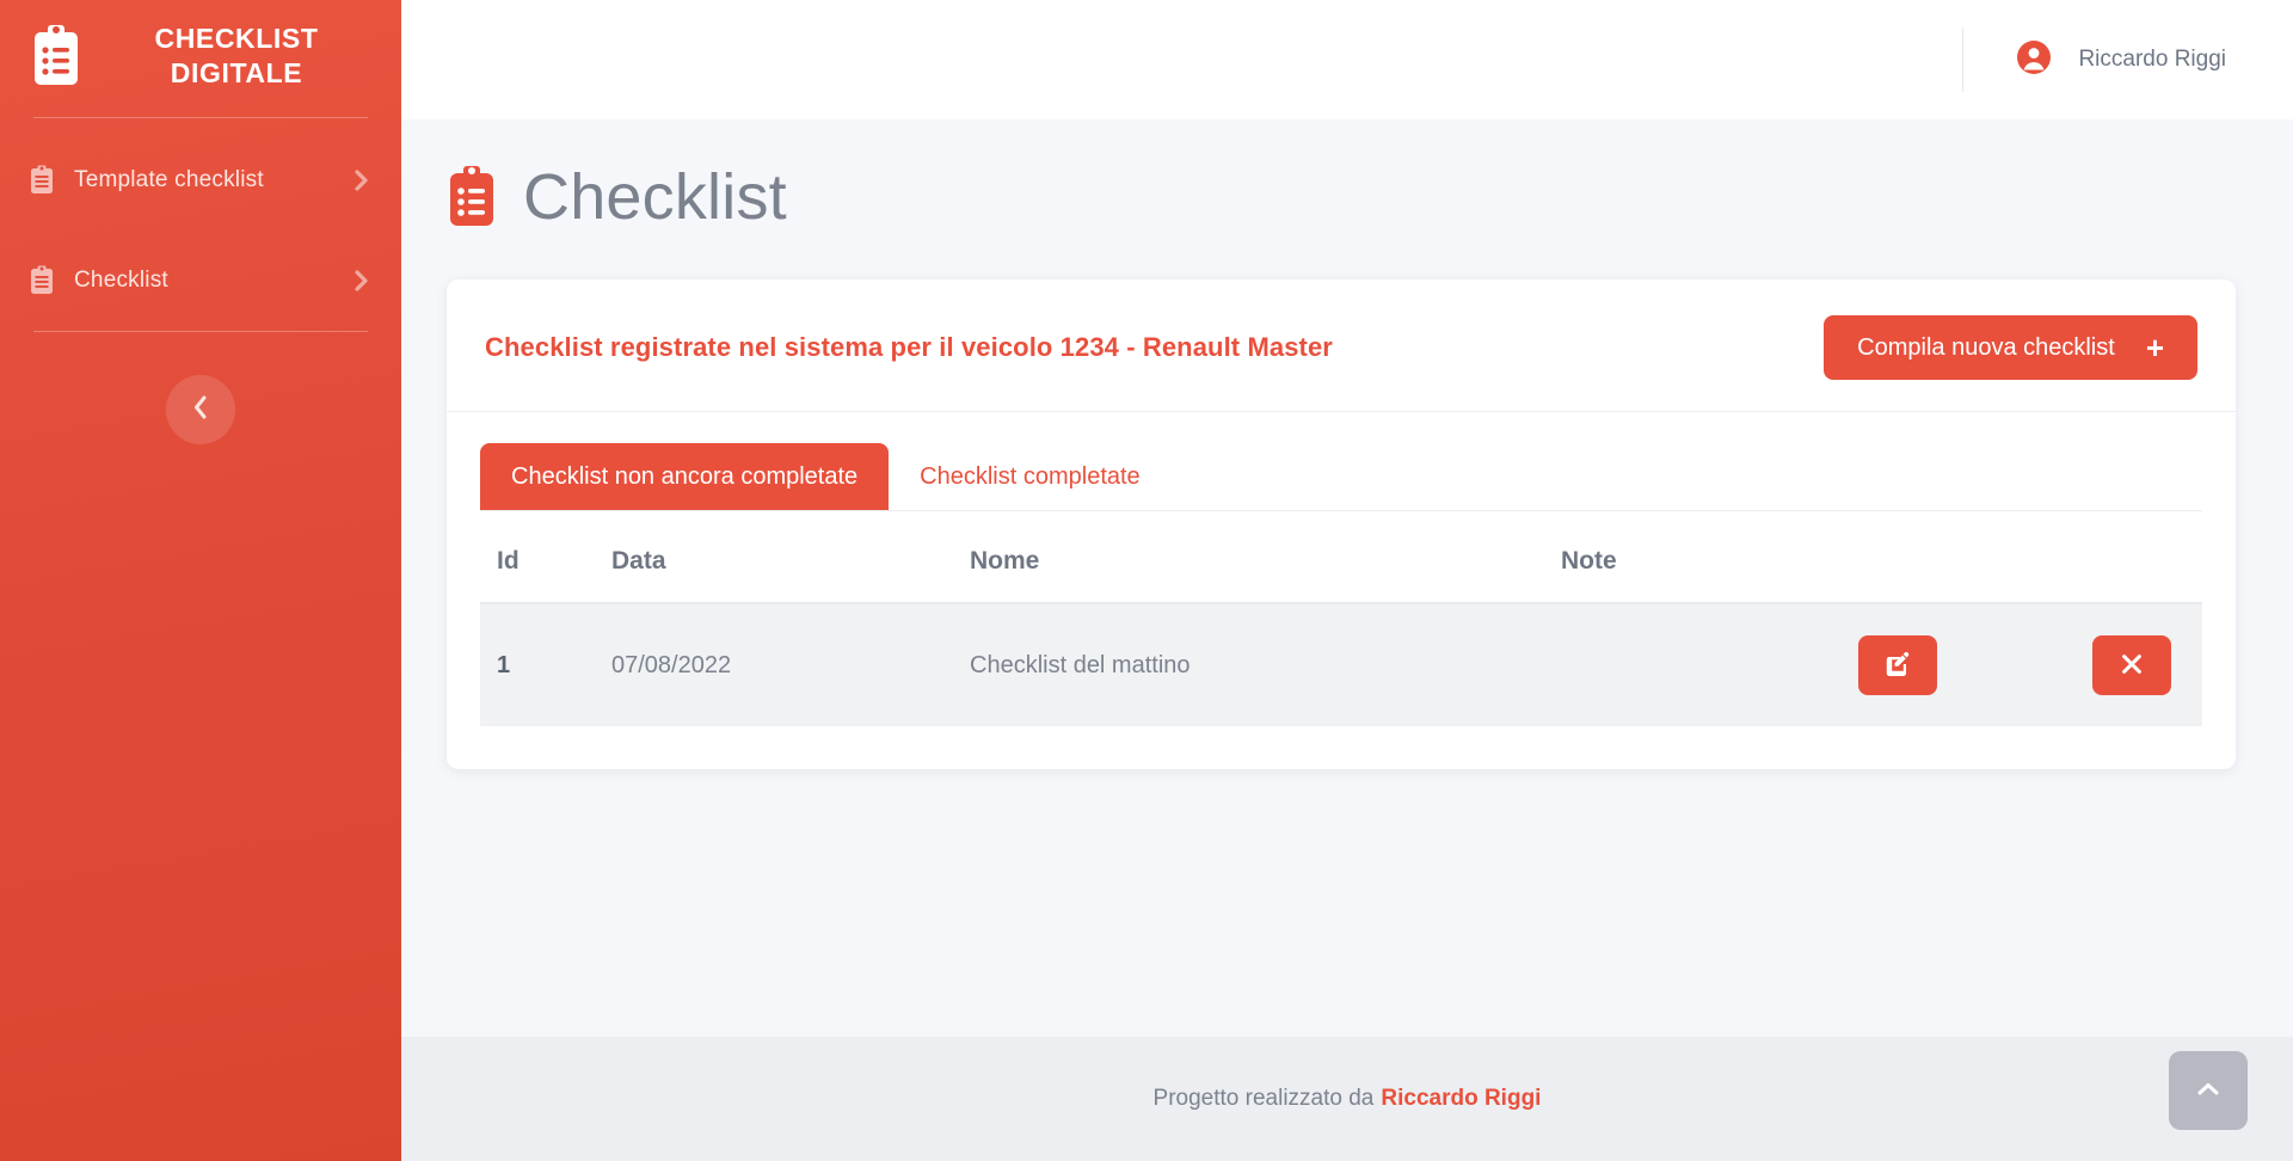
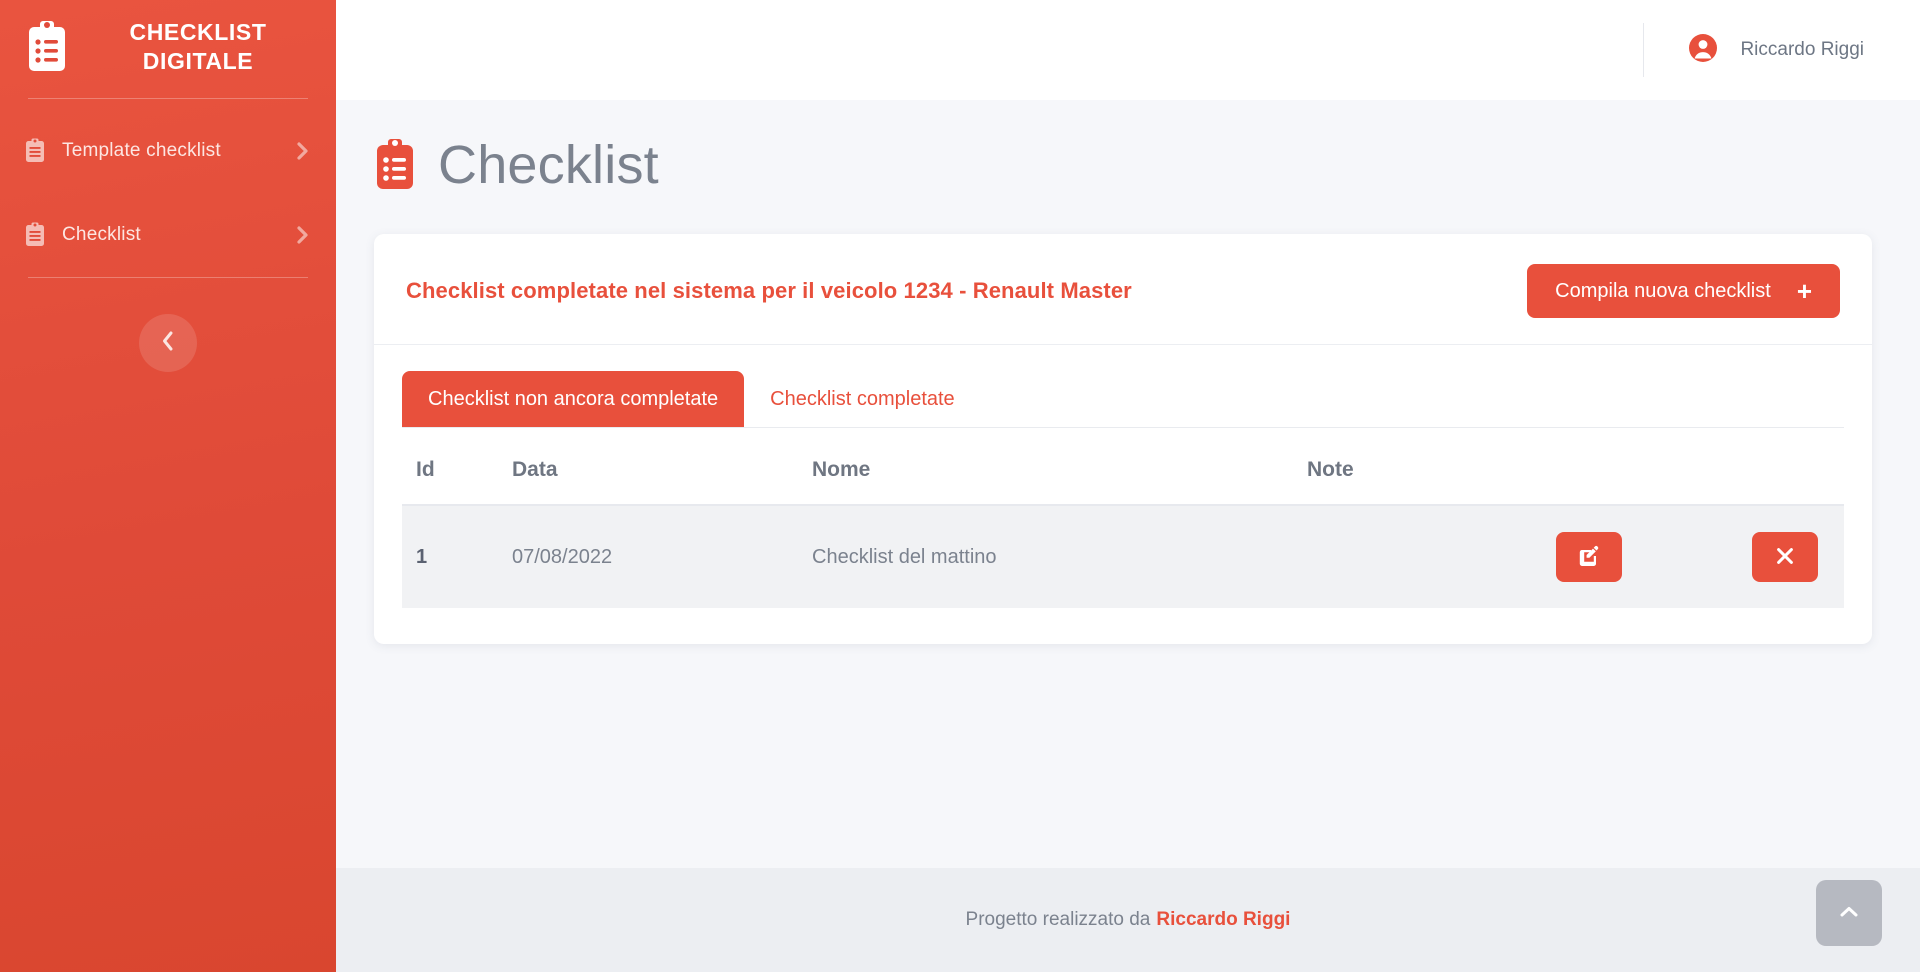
  CHECKLIST DIGITALE
  Template checklist
  Checklist
  Riccardo Riggi
  Checklist
- Checklist registrate nel sistema per il veicolo 1234 - Renault Master
+ Checklist completate nel sistema per il veicolo 1234 - Renault Master
  Compila nuova checklist
  +
  Checklist non ancora completate
  Checklist completate
  Id	Data	Nome	Note
  1	07/08/2022	Checklist del mattino
  Progetto realizzato da
  Riccardo Riggi
